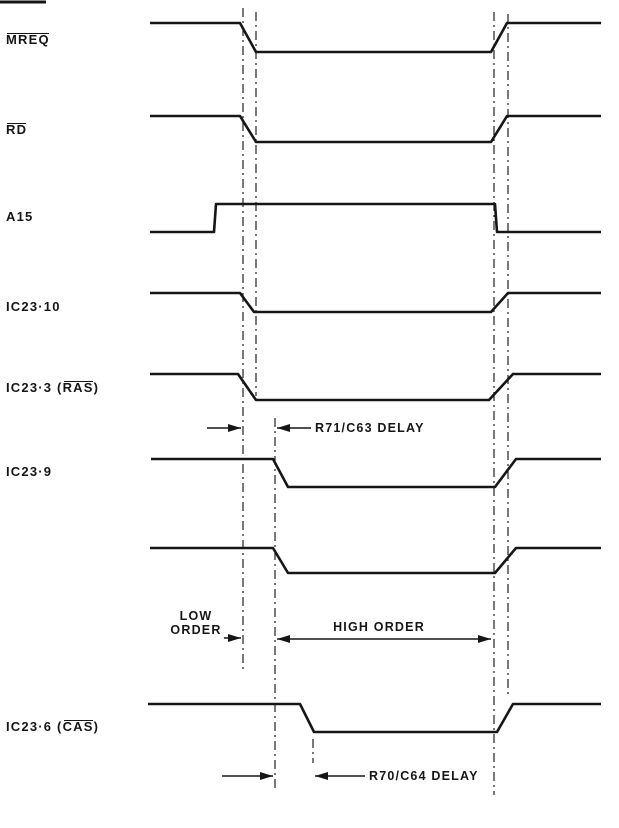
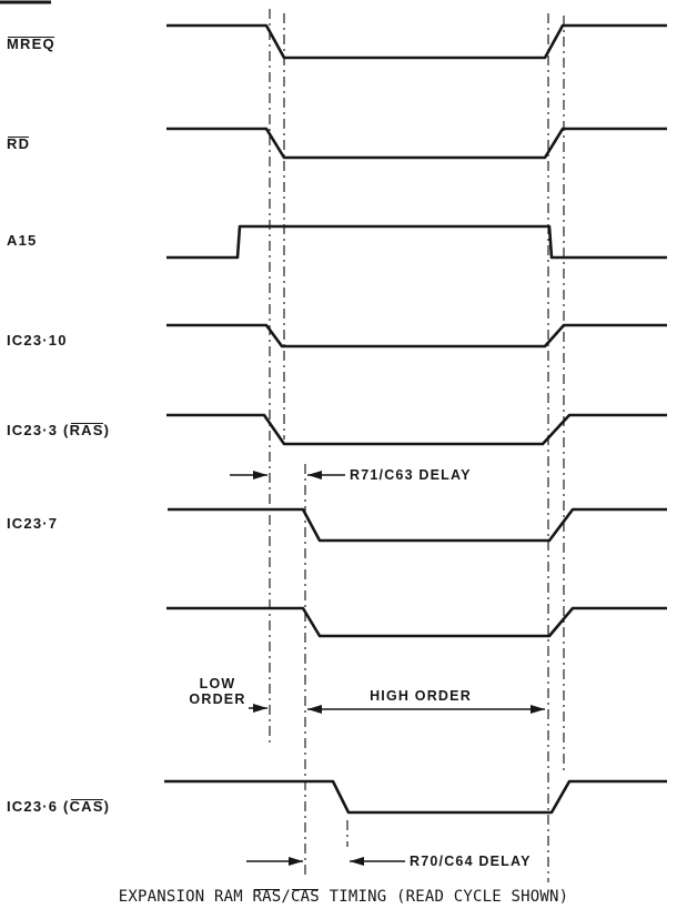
  MREQ
  RD
  A15
  IC23·10
  IC23·3 (RAS)
- IC23·9
+ IC23·7
  IC23·6 (CAS)
  R71/C63 DELAY
  LOW
  ORDER
  HIGH ORDER
  R70/C64 DELAY
+ EXPANSION RAM RAS/CAS TIMING (READ CYCLE SHOWN)
